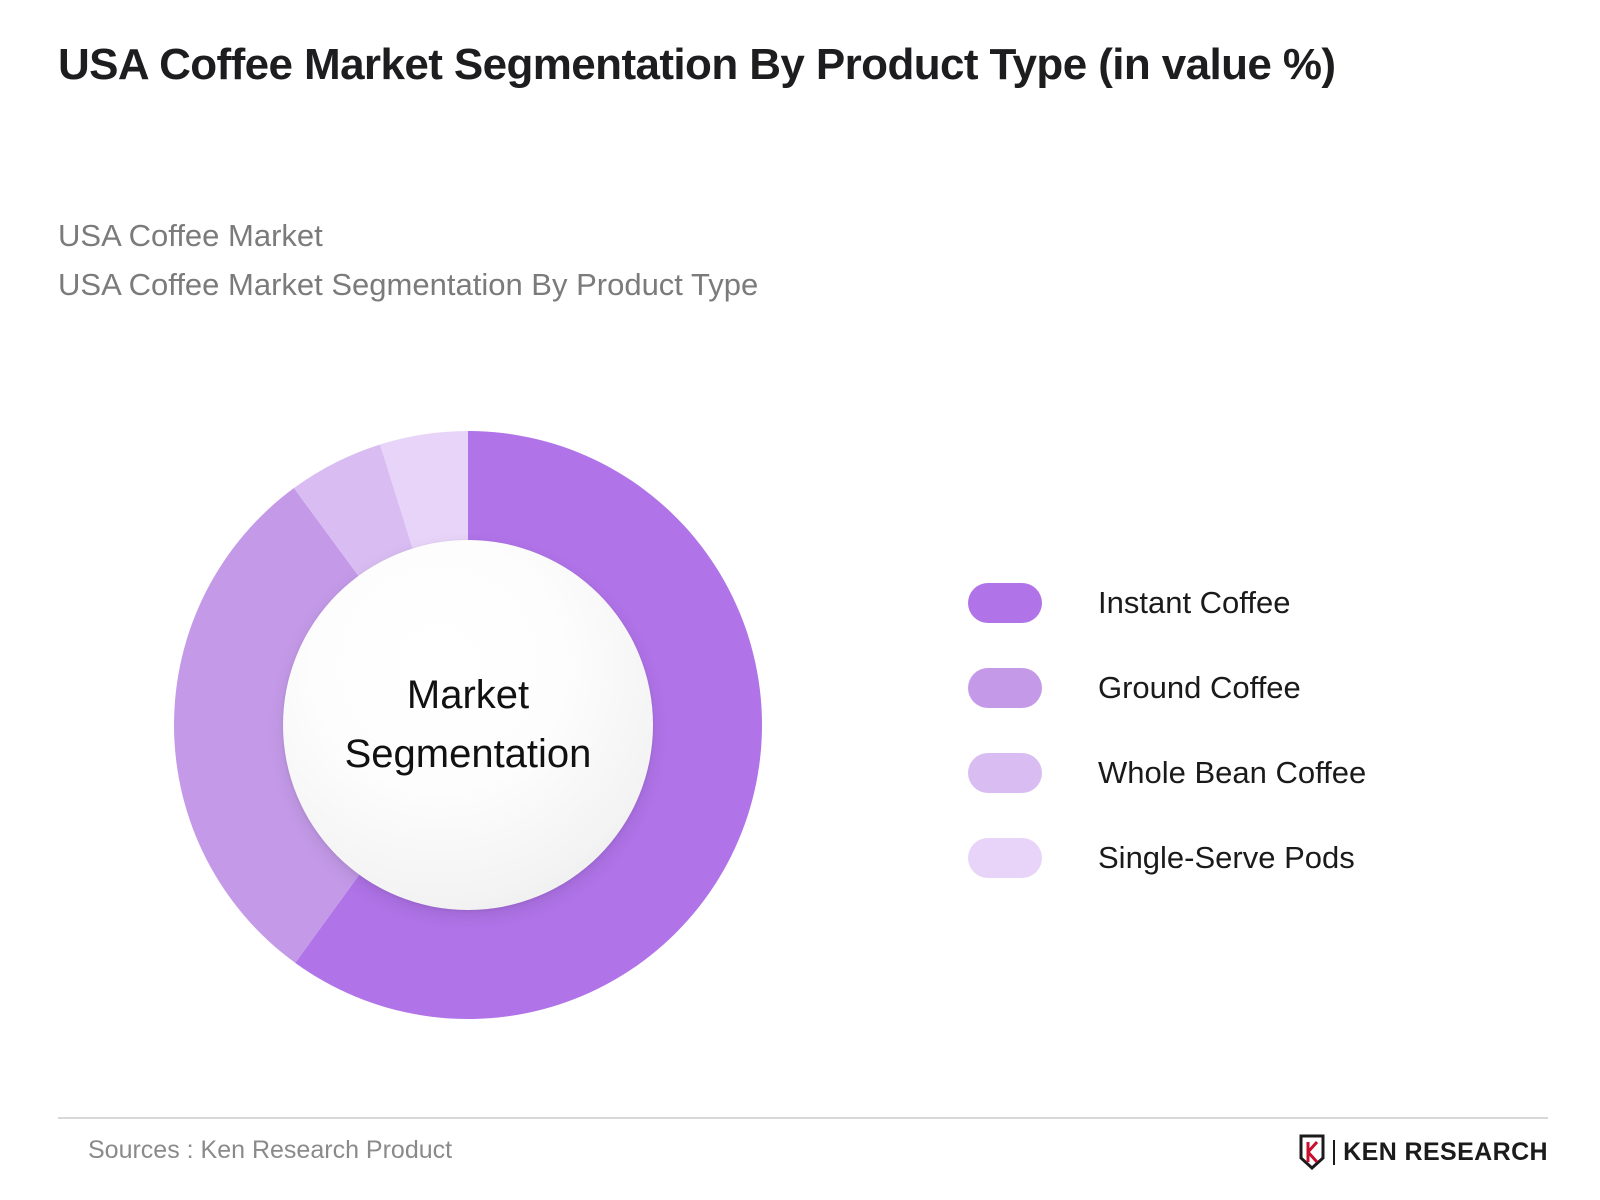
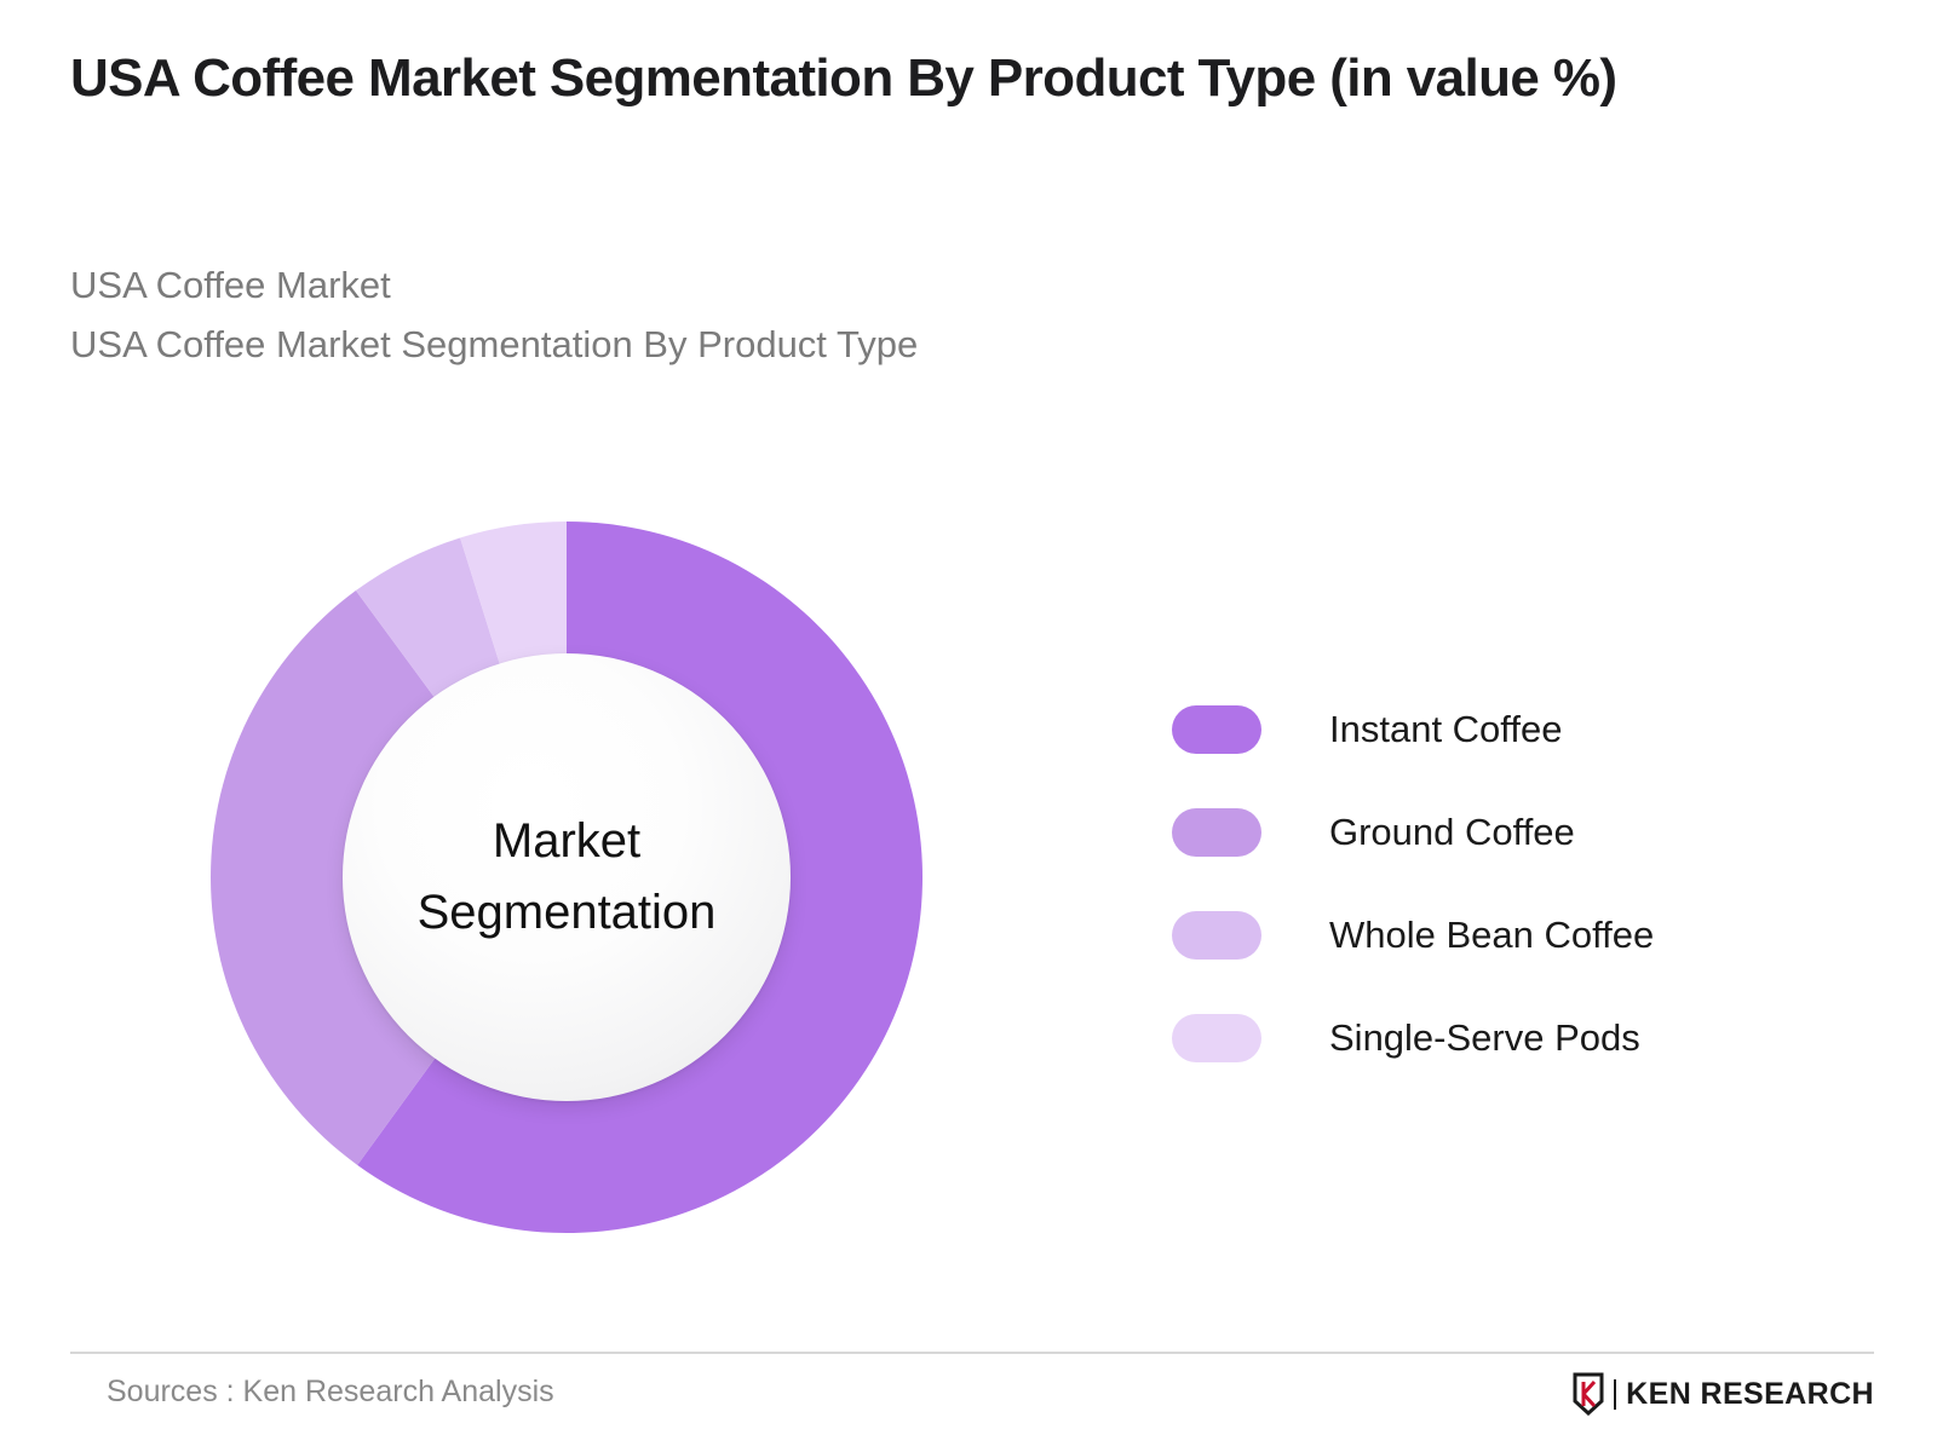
  USA Coffee Market Segmentation By Product Type (in value %)
  USA Coffee Market
  USA Coffee Market Segmentation By Product Type
  Market
  Segmentation
  Instant Coffee
  Ground Coffee
  Whole Bean Coffee
  Single-Serve Pods
- Sources : Ken Research Product
+ Sources : Ken Research Analysis
  KEN RESEARCH
